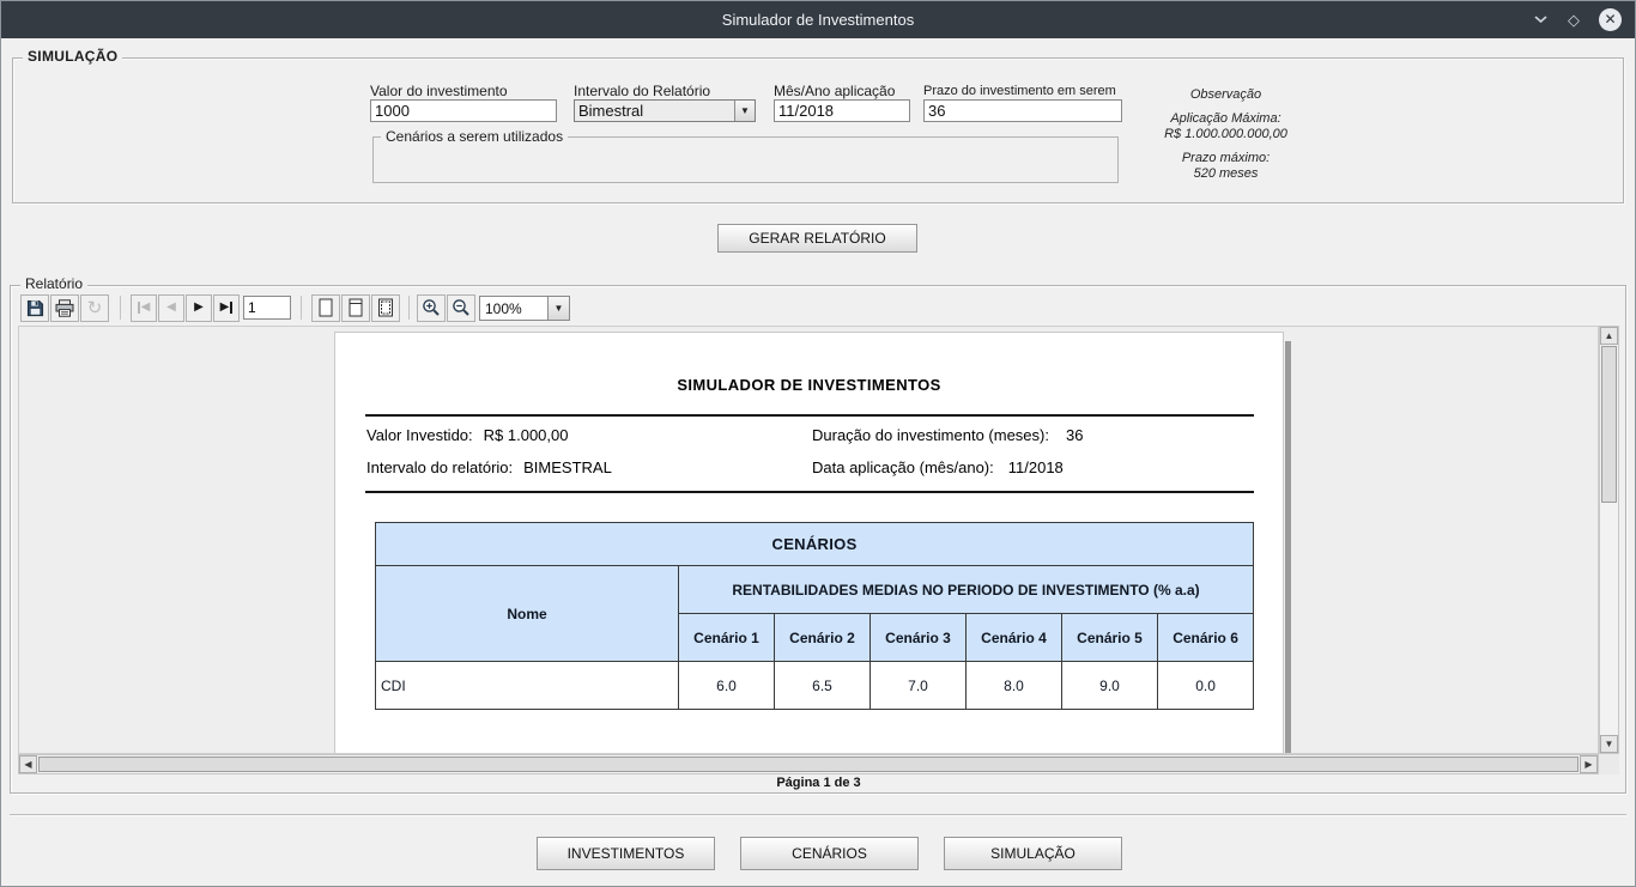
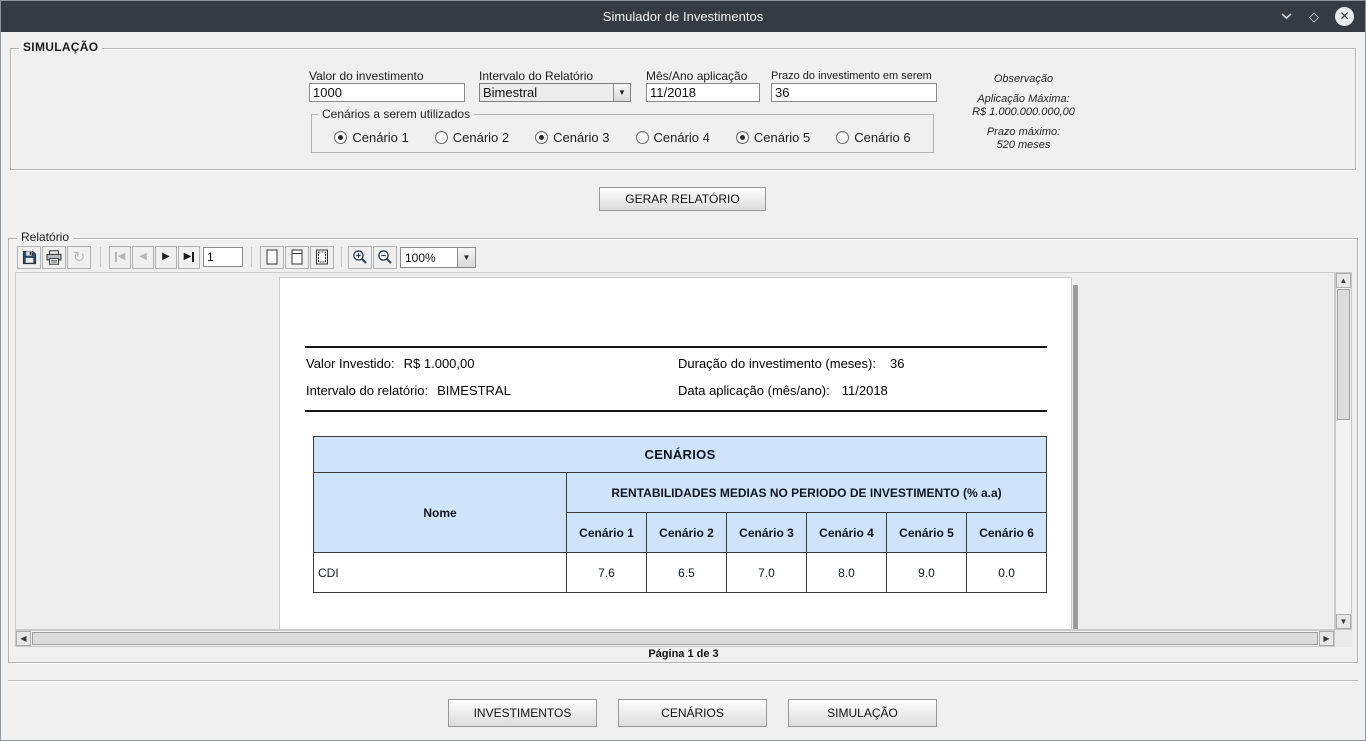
  Simulador de Investimentos
  ◇
  ✕
  SIMULAÇÃO
  Valor do investimento
  1000
  Intervalo do Relatório
  Bimestral
  ▼
  Mês/Ano aplicação
  11/2018
  Prazo do investimento em serem
  36
  Observação
  Aplicação Máxima:
  R$ 1.000.000.000,00
  Prazo máximo:
  520 meses
  Cenários a serem utilizados
+ Cenário 1
+ Cenário 2
+ Cenário 3
+ Cenário 4
+ Cenário 5
+ Cenário 6
  GERAR RELATÓRIO
  Relatório
  ↻
  ◀
  ◀
  ▶
  ▶
  1
  100%
  ▼
- SIMULADOR DE INVESTIMENTOS
  Valor Investido: R$ 1.000,00
  Duração do investimento (meses): 36
  Intervalo do relatório: BIMESTRAL
  Data aplicação (mês/ano): 11/2018
  CENÁRIOS
  Nome	RENTABILIDADES MEDIAS NO PERIODO DE INVESTIMENTO (% a.a)
  Cenário 1	Cenário 2	Cenário 3	Cenário 4	Cenário 5	Cenário 6
- CDI	6.0	6.5	7.0	8.0	9.0	0.0
+ CDI	7.6	6.5	7.0	8.0	9.0	0.0
  ▲
  ▼
  ◀
  ▶
  Página 1 de 3
  INVESTIMENTOS
  CENÁRIOS
  SIMULAÇÃO
